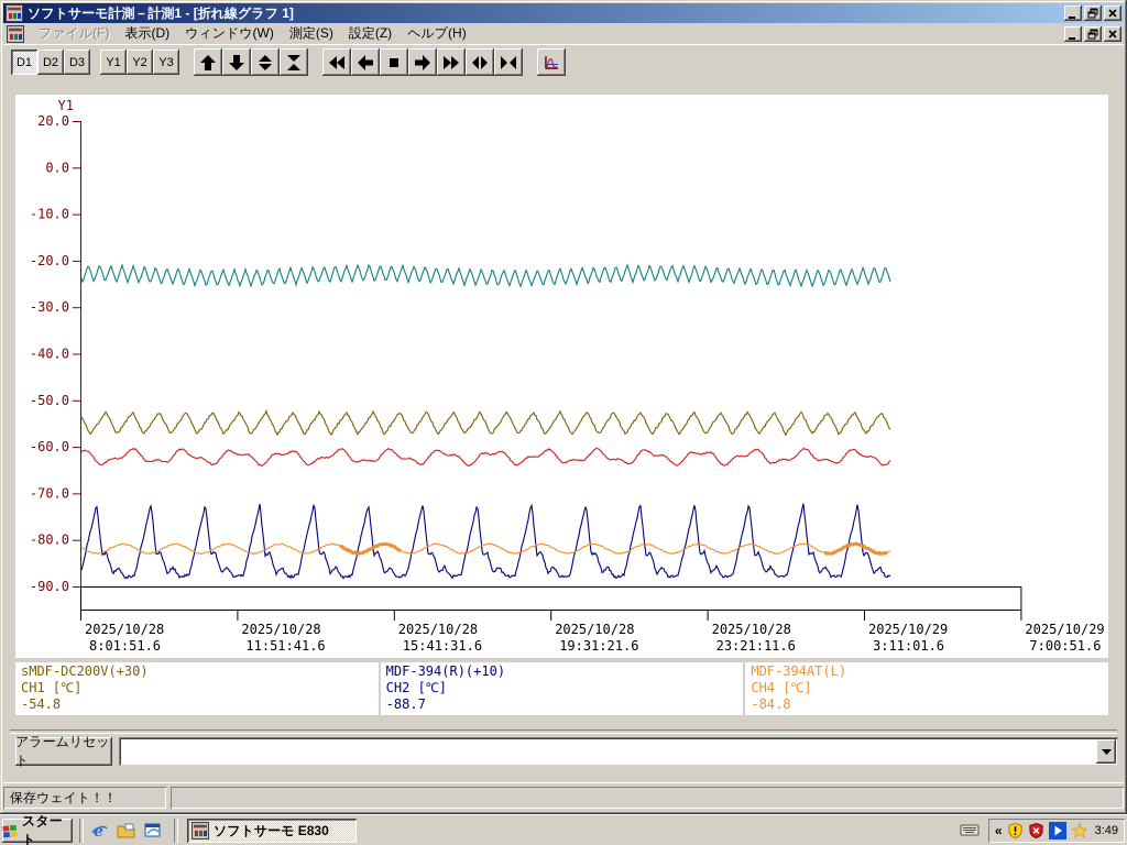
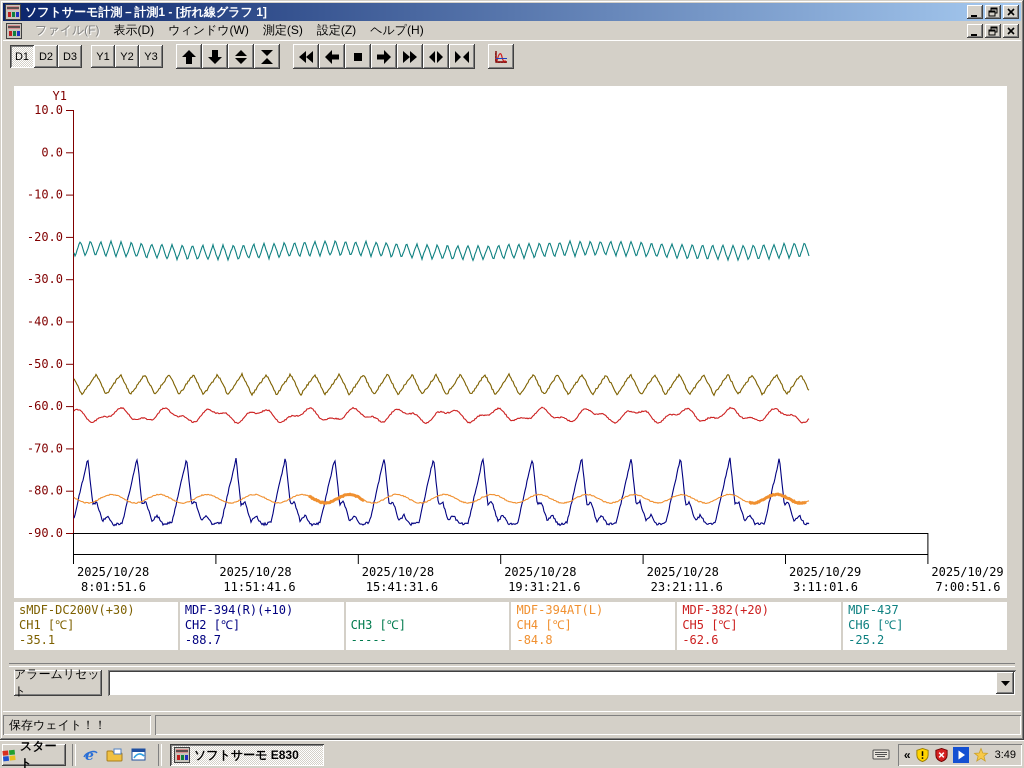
  ソフトサーモ計測－計測1 - [折れ線グラフ 1]
  ファイル(F)
  表示(D)
  ウィンドウ(W)
  測定(S)
  設定(Z)
  ヘルプ(H)
  D1
  D2
  D3
  Y1
  Y2
  Y3
  Y1
- 20.0
+ 10.0
  0.0
  -10.0
  -20.0
  -30.0
  -40.0
  -50.0
  -60.0
  -70.0
  -80.0
  -90.0
  2025/10/28
  8:01:51.6
  2025/10/28
  11:51:41.6
  2025/10/28
  15:41:31.6
  2025/10/28
  19:31:21.6
  2025/10/28
  23:21:11.6
  2025/10/29
  3:11:01.6
  2025/10/29
  7:00:51.6
  sMDF-DC200V(+30)
  CH1 [℃]
- -54.8
+ -35.1
  MDF-394(R)(+10)
  CH2 [℃]
  -88.7
+ CH3 [℃]
+ -----
  MDF-394AT(L)
  CH4 [℃]
  -84.8
+ MDF-382(+20)
+ CH5 [℃]
+ -62.6
+ MDF-437
+ CH6 [℃]
+ -25.2
  アラームリセット
  保存ウェイト！！
  スタート
  e
  ソフトサーモ E830
  «
  3:49
